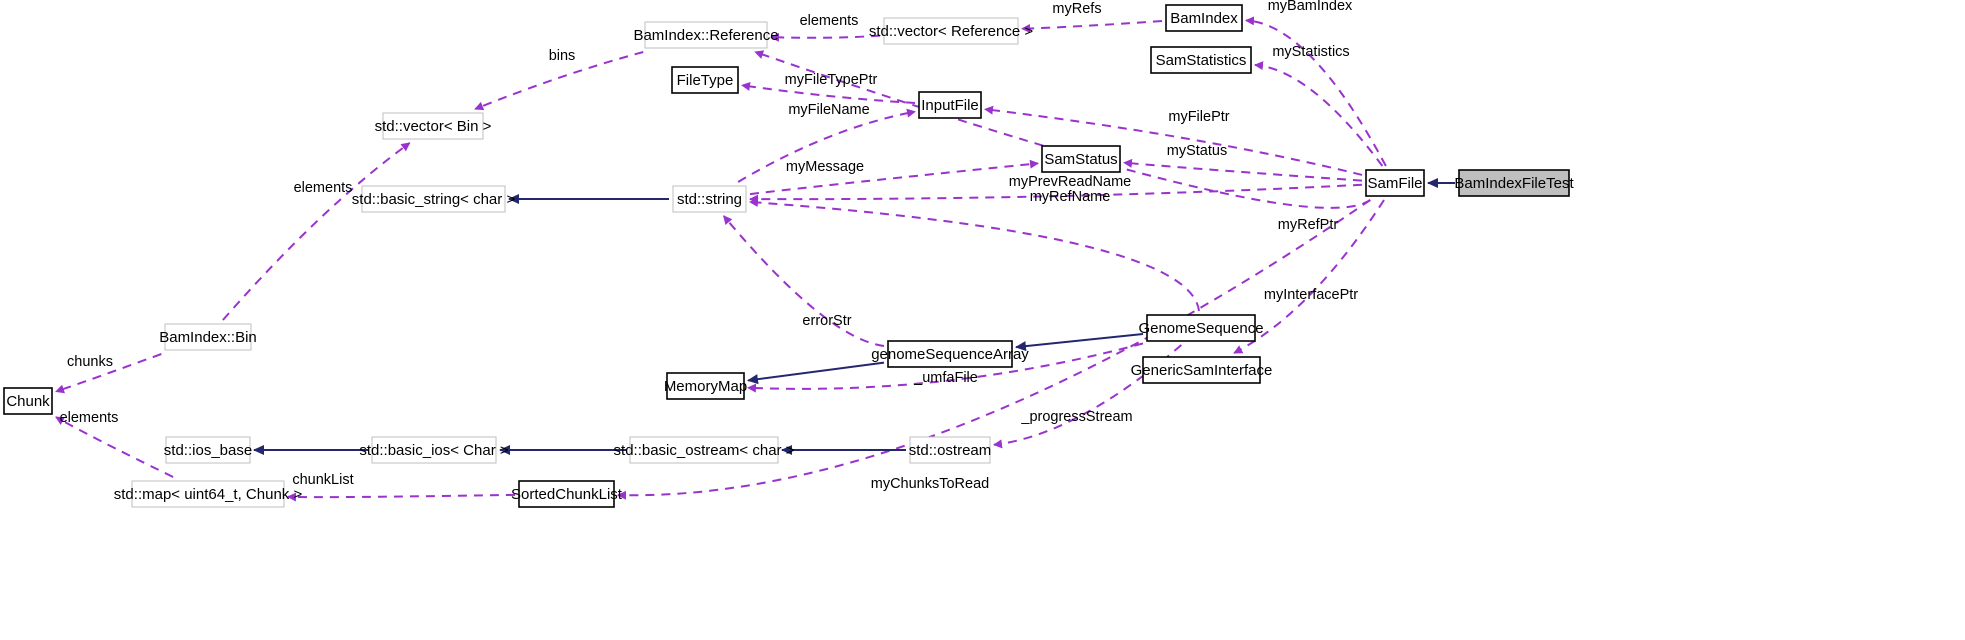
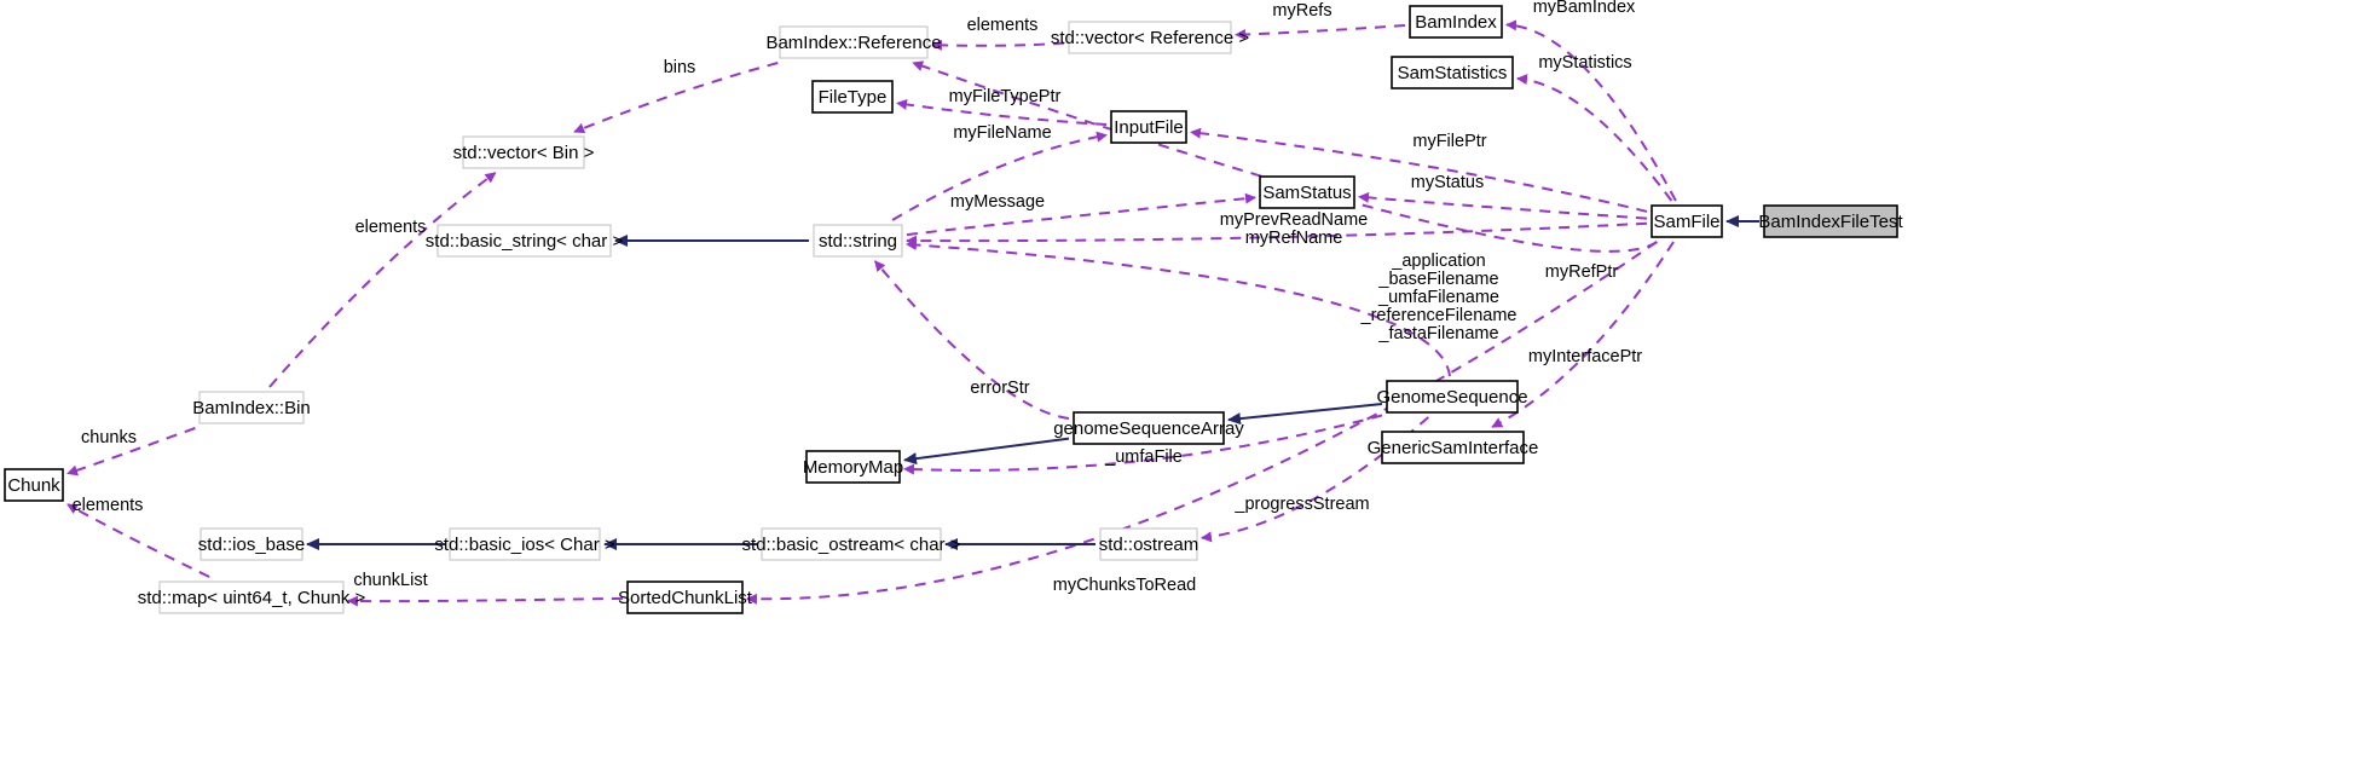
  BamIndex::Reference
  std::vector< Reference >
  BamIndex
  SamStatistics
  FileType
  InputFile
  std::vector< Bin >
  SamStatus
  std::basic_string< char >
  std::string
  SamFile
  BamIndexFileTest
  BamIndex::Bin
  GenomeSequence
  genomeSequenceArray
  GenericSamInterface
  MemoryMap
  Chunk
  std::ios_base
  std::basic_ios< Char >
  std::basic_ostream< char >
  std::ostream
  std::map< uint64_t, Chunk >
  SortedChunkList
  bins
  elements
  myRefs
  myBamIndex
  myStatistics
  myFileTypePtr
  myFileName
  myFilePtr
  elements
  myMessage
  myStatus
  myPrevReadName myRefName
+ _application _baseFilename _umfaFilename _referenceFilename _fastaFilename
  myRefPtr
  myInterfacePtr
  errorStr
  _umfaFile
  chunks
  elements
  _progressStream
  chunkList
  myChunksToRead
